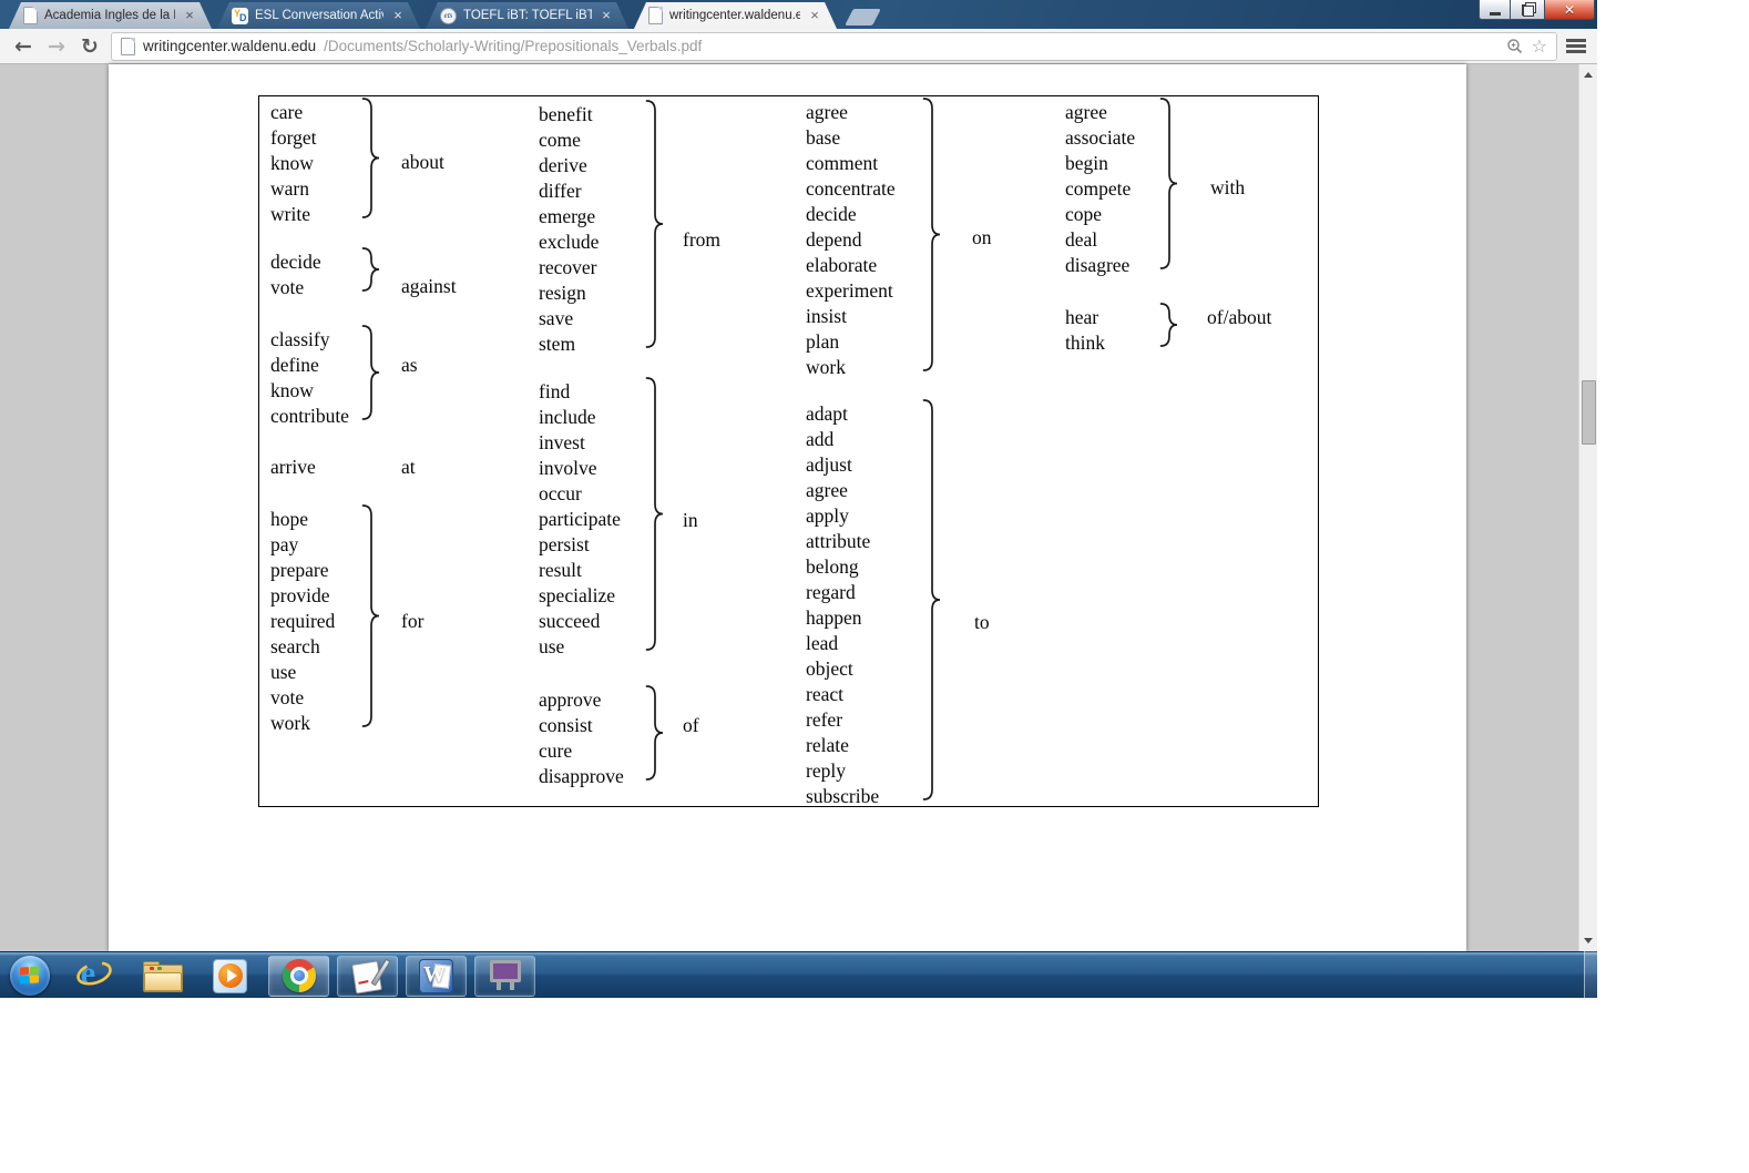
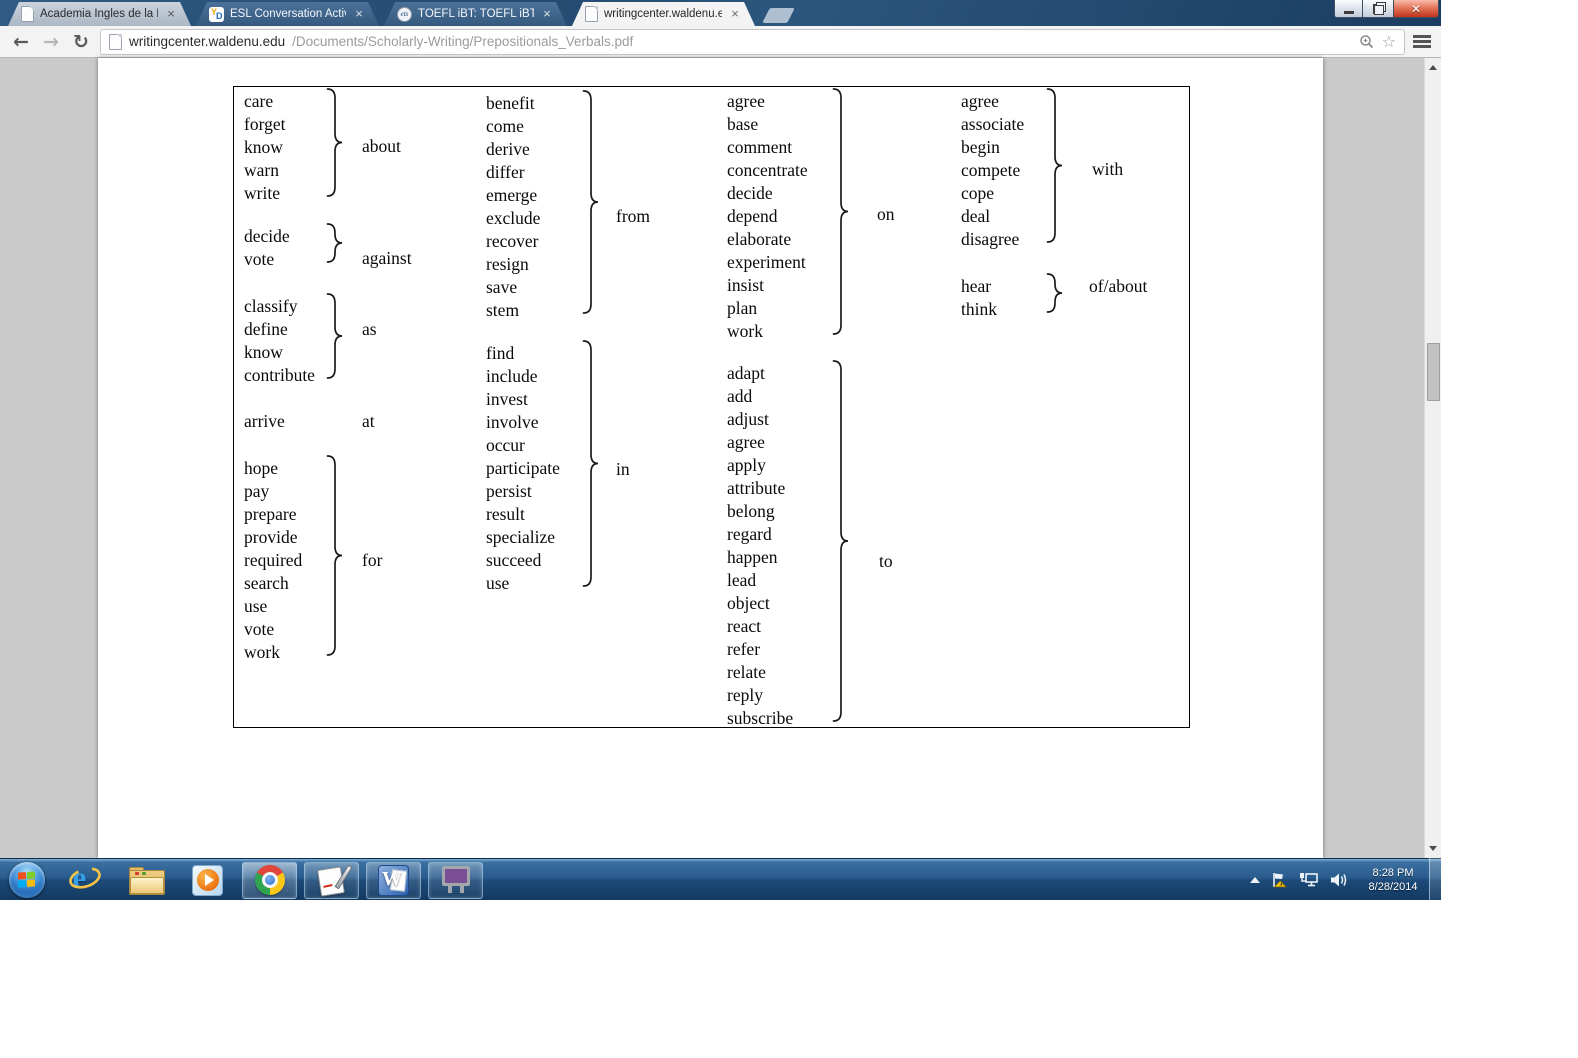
  Academia Ingles de la
  ×
  Y
  D
  ESL Conversation Acti
  ×
  ets
  TOEFL iBT: TOEFL iBT
  ×
  writingcenter.waldenu.e
  ×
  ✕
  ←
  →
  ↻
  writingcenter.waldenu.edu
  /Documents/Scholarly-Writing/Prepositionals_Verbals.pdf
  ☆
  care
  forget
  know
  warn
  write
  about
  decide
  vote
  against
  classify
  define
  know
  contribute
  as
  arrive
  at
  hope
  pay
  prepare
  provide
  required
  search
  use
  vote
  work
  for
  benefit
  come
  derive
  differ
  emerge
  exclude
  recover
  resign
  save
  stem
  from
  find
  include
  invest
  involve
  occur
  participate
  persist
  result
  specialize
  succeed
  use
  in
- approve
- consist
- cure
- disapprove
- of
  agree
  base
  comment
  concentrate
  decide
  depend
  elaborate
  experiment
  insist
  plan
  work
  on
  adapt
  add
  adjust
  agree
  apply
  attribute
  belong
  regard
  happen
  lead
  object
  react
  refer
  relate
  reply
  subscribe
  to
  agree
  associate
  begin
  compete
  cope
  deal
  disagree
  with
  hear
  think
  of/about
  e
  W
+ 8:28 PM
+ 8/28/2014
